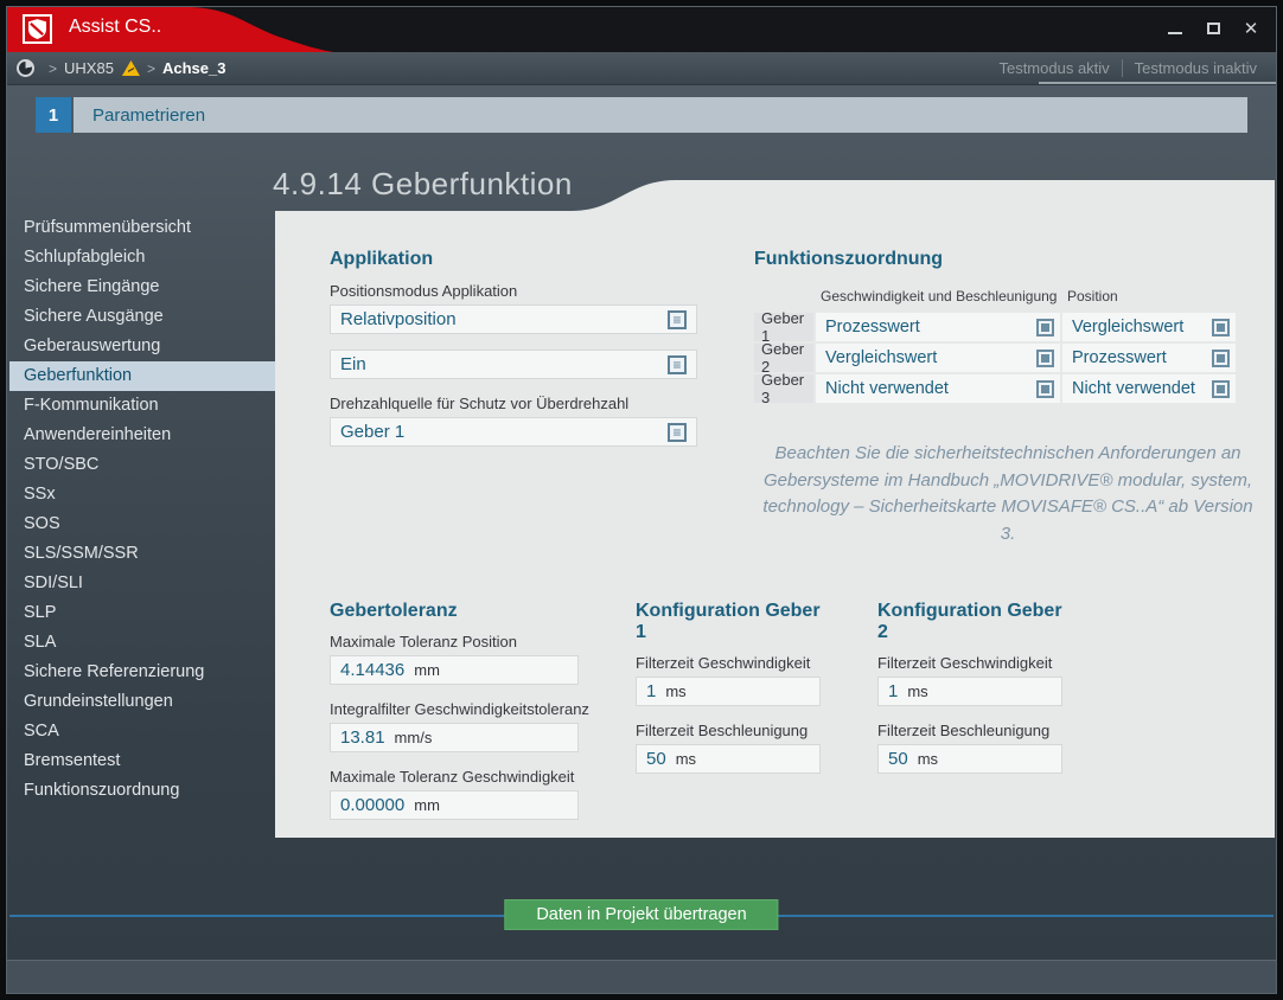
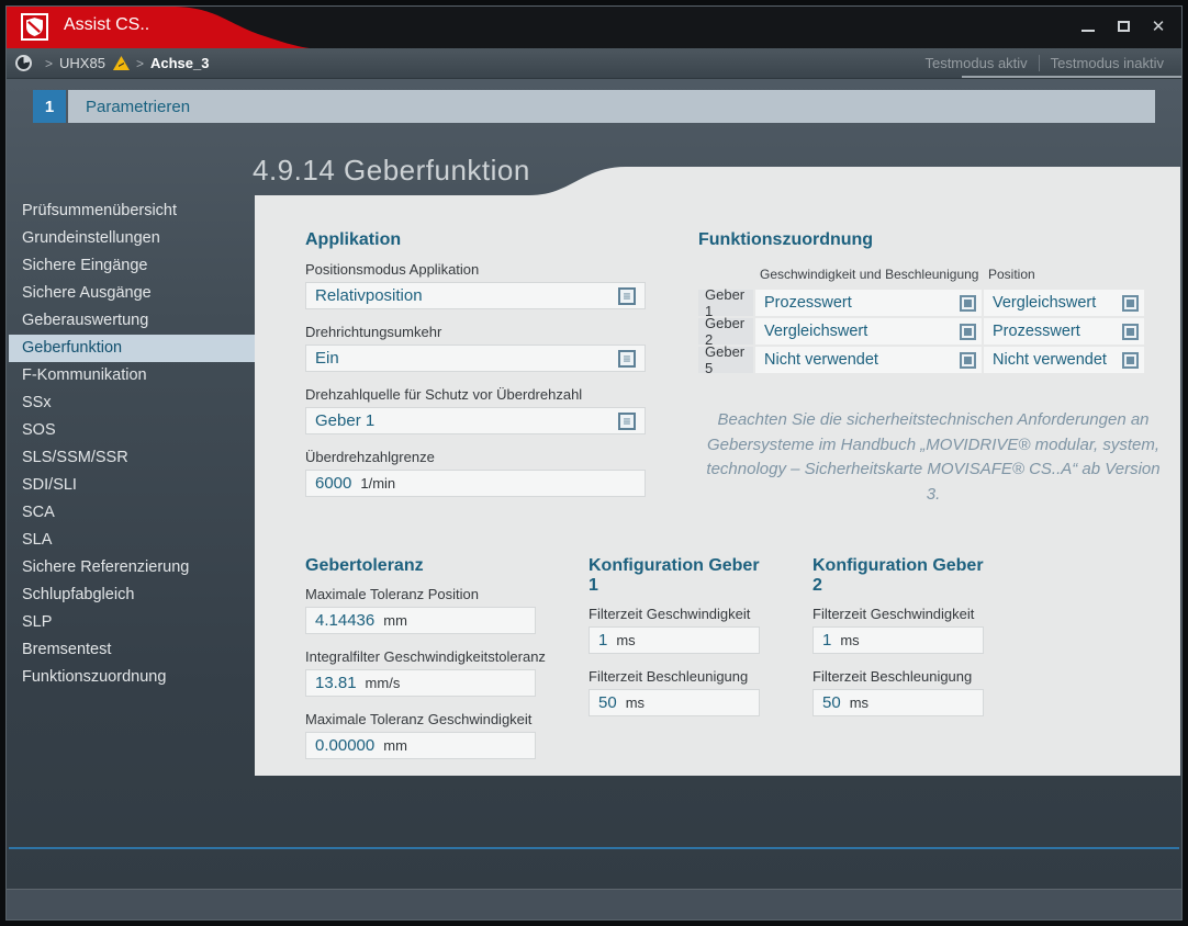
  Assist CS..
  ✕
  >
  UHX85
  >
  Achse_3
  Testmodus aktiv
  Testmodus inaktiv
  1
  Parametrieren
  Prüfsummenübersicht
- Schlupfabgleich
+ Grundeinstellungen
  Sichere Eingänge
  Sichere Ausgänge
  Geberauswertung
  Geberfunktion
  F-Kommunikation
- Anwendereinheiten
- STO/SBC
  SSx
  SOS
  SLS/SSM/SSR
  SDI/SLI
- SLP
+ SCA
  SLA
  Sichere Referenzierung
- Grundeinstellungen
+ Schlupfabgleich
- SCA
+ SLP
  Bremsentest
  Funktionszuordnung
  4.9.14 Geberfunktion
  Applikation
  Positionsmodus Applikation
  Relativposition
  ≡
+ Drehrichtungsumkehr
  Ein
  ≡
  Drehzahlquelle für Schutz vor Überdrehzahl
  Geber 1
  ≡
+ Überdrehzahlgrenze
+ 6000
+ 1/min
  Funktionszuordnung
  Geschwindigkeit und Beschleunigung
  Position
  Geber 1
  Prozesswert
  Vergleichswert
  Geber 2
  Vergleichswert
  Prozesswert
- Geber 3
+ Geber 5
  Nicht verwendet
  Nicht verwendet
  Beachten Sie die sicherheitstechnischen Anforderungen an Gebersysteme im Handbuch „MOVIDRIVE® modular, system, technology – Sicherheitskarte MOVISAFE® CS..A“ ab Version 3.
  Gebertoleranz
  Maximale Toleranz Position
  4.14436
  mm
  Integralfilter Geschwindigkeitstoleranz
  13.81
  mm/s
  Maximale Toleranz Geschwindigkeit
  0.00000
  mm
  Konfiguration Geber 1
  Filterzeit Geschwindigkeit
  1
  ms
  Filterzeit Beschleunigung
  50
  ms
  Konfiguration Geber 2
  Filterzeit Geschwindigkeit
  1
  ms
  Filterzeit Beschleunigung
  50
  ms
- Daten in Projekt übertragen
